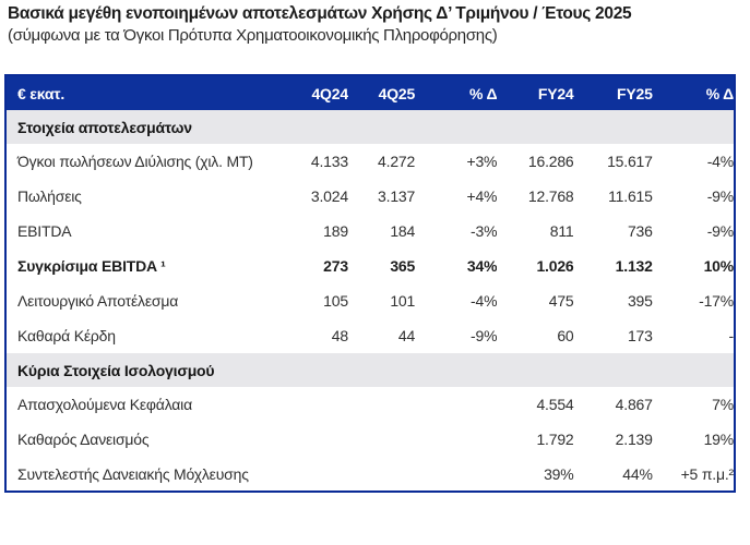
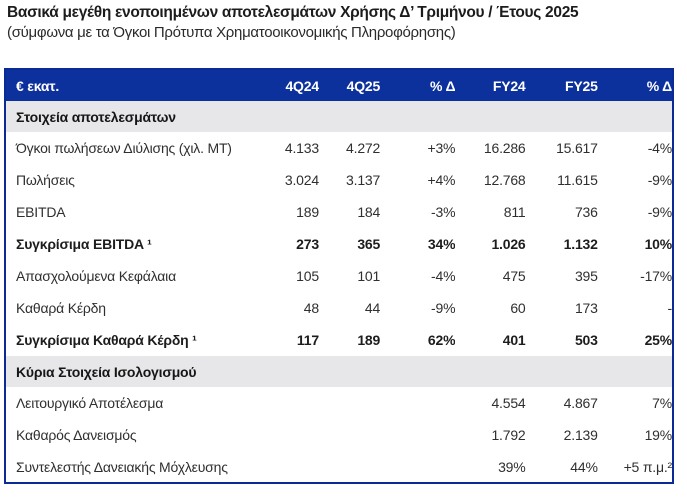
  Βασικά μεγέθη ενοποιημένων αποτελεσμάτων Χρήσης Δ’ Τριμήνου / Έτους 2025
  (σύμφωνα με τα Όγκοι Πρότυπα Χρηματοοικονομικής Πληροφόρησης)
  € εκατ.	4Q24	4Q25	% Δ	FY24	FY25	% Δ
  Στοιχεία αποτελεσμάτων
  Όγκοι πωλήσεων Διύλισης (χιλ. MT)	4.133	4.272	+3%	16.286	15.617	-4%
  Πωλήσεις	3.024	3.137	+4%	12.768	11.615	-9%
  EBITDA	189	184	-3%	811	736	-9%
  Συγκρίσιμα EBITDA ¹	273	365	34%	1.026	1.132	10%
- Λειτουργικό Αποτέλεσμα	105	101	-4%	475	395	-17%
+ Απασχολούμενα Κεφάλαια	105	101	-4%	475	395	-17%
  Καθαρά Κέρδη	48	44	-9%	60	173	-
+ Συγκρίσιμα Καθαρά Κέρδη ¹	117	189	62%	401	503	25%
  Κύρια Στοιχεία Ισολογισμού
- Απασχολούμενα Κεφάλαια				4.554	4.867	7%
+ Λειτουργικό Αποτέλεσμα				4.554	4.867	7%
  Καθαρός Δανεισμός				1.792	2.139	19%
  Συντελεστής Δανειακής Μόχλευσης				39%	44%	+5 π.μ.²
